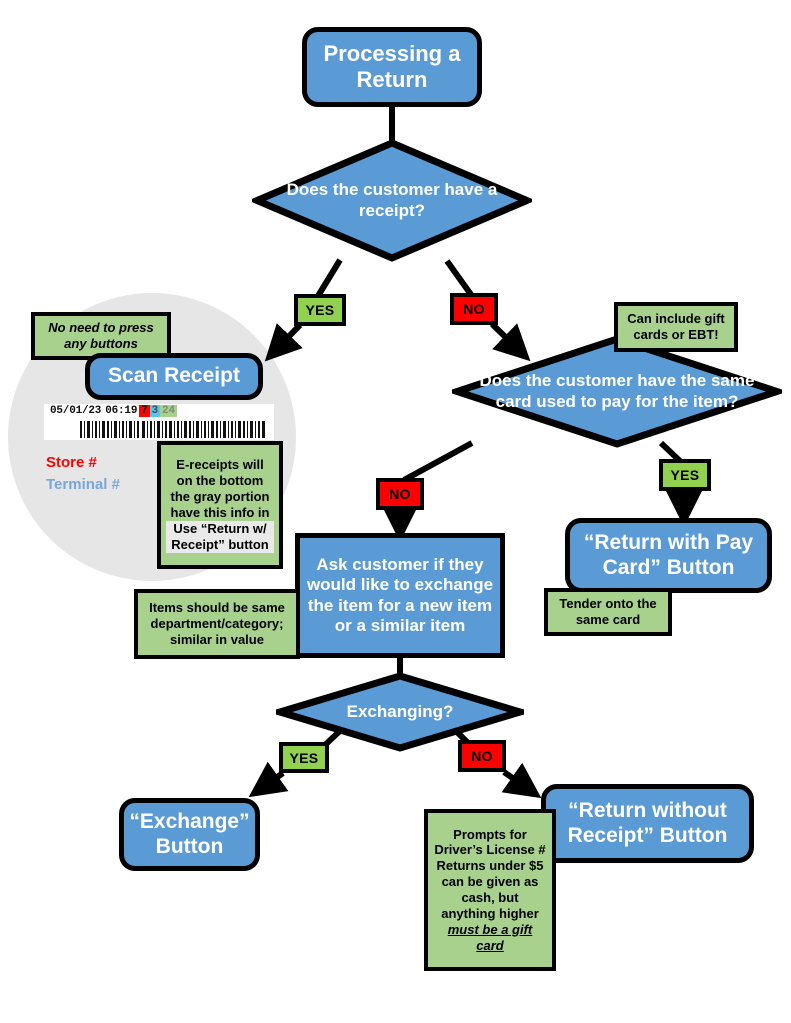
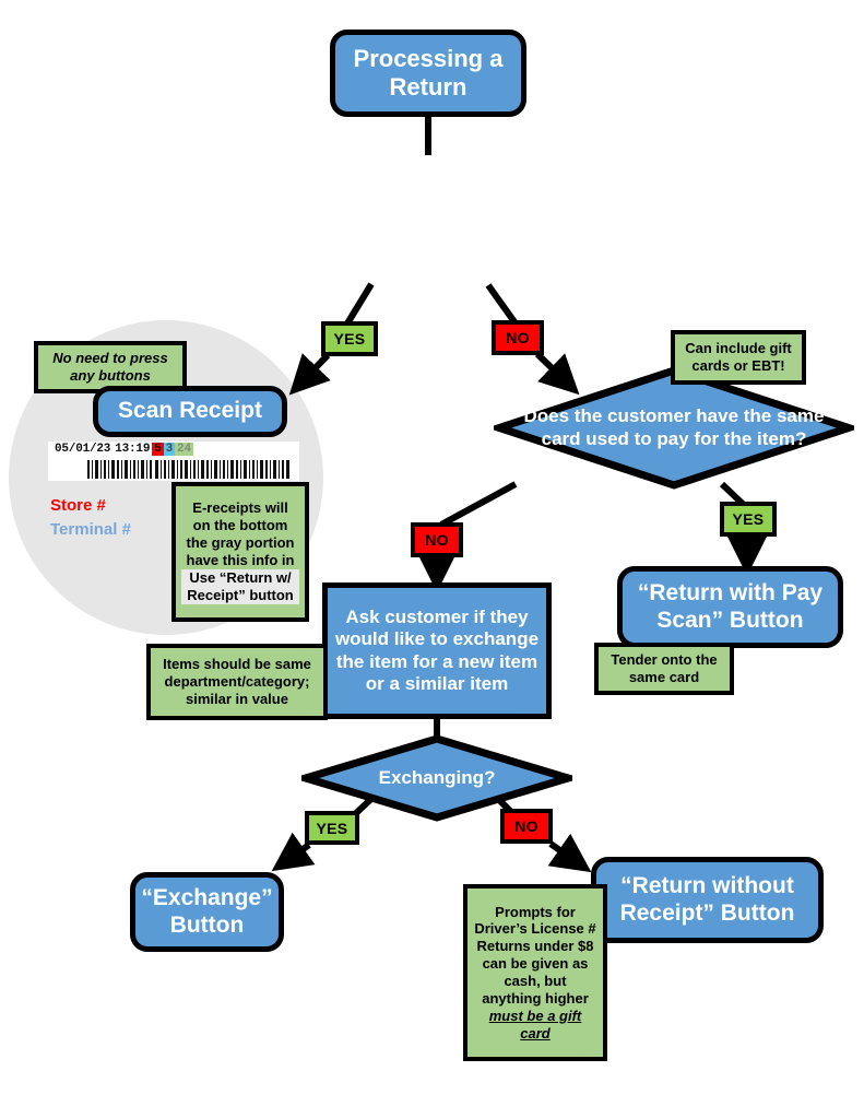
  Processing a Return
- Does the customer have a receipt?
  YES
  NO
  No need to press
  any buttons
  Scan Receipt
  05/01/23
- 06:19
+ 13:19
- 7
+ 5
  3
  24
  Store #
  Terminal #
  E-receipts will
  on the bottom
  the gray portion
  have this info in
  Use “Return w/
  Receipt” button
  Does the customer have the same card used to pay for the item?
  Can include gift
  cards or EBT!
  YES
  NO
- “Return with Pay Card” Button
+ “Return with Pay Scan” Button
  Tender onto the
  same card
  Ask customer if they would like to exchange the item for a new item or a similar item
  Items should be same
  department/category;
  similar in value
  Exchanging?
  YES
  NO
  “Exchange” Button
  “Return without Receipt” Button
  Prompts for
  Driver’s License #
- Returns under $5
+ Returns under $8
  can be given as
  cash, but
  anything higher
  must be a gift
  card
